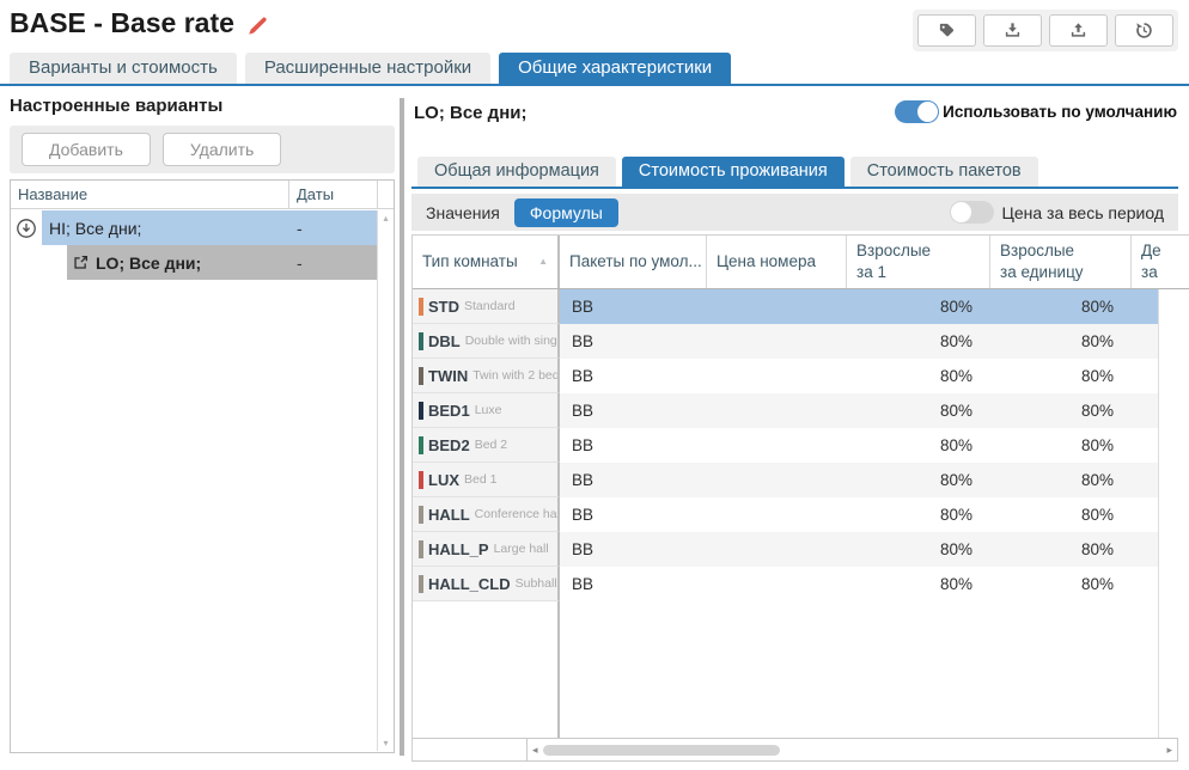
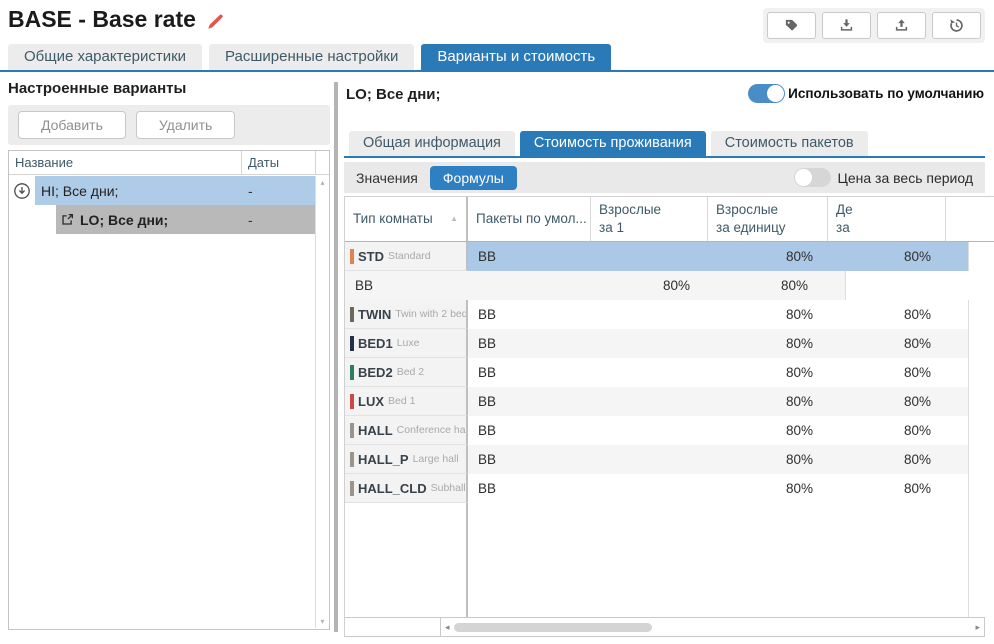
  BASE - Base rate
- Варианты и стоимость
+ Общие характеристики
  Расширенные настройки
- Общие характеристики
+ Варианты и стоимость
  Настроенные варианты
  Добавить
  Удалить
  Название
  Даты
  HI; Все дни;
  -
  LO; Все дни;
  -
  ▴
  ▾
  LO; Все дни;
  Использовать по умолчанию
  Общая информация
  Стоимость проживания
  Стоимость пакетов
  Значения
  Формулы
  Цена за весь период
  Тип комнаты
  ▲
  Пакеты по умол...
- Цена номера
  Взрослые
  за 1
  Взрослые
  за единицу
  Де
  за
  STD
  Standard
  BB
  80%
  80%
- DBL
- Double with sing
  BB
  80%
  80%
  TWIN
  Twin with 2 bed
  BB
  80%
  80%
  BED1
  Luxe
  BB
  80%
  80%
  BED2
  Bed 2
  BB
  80%
  80%
  LUX
  Bed 1
  BB
  80%
  80%
  HALL
  Conference ha
  BB
  80%
  80%
  HALL_P
  Large hall
  BB
  80%
  80%
  HALL_CLD
  Subhall
  BB
  80%
  80%
  ◂
  ▸
